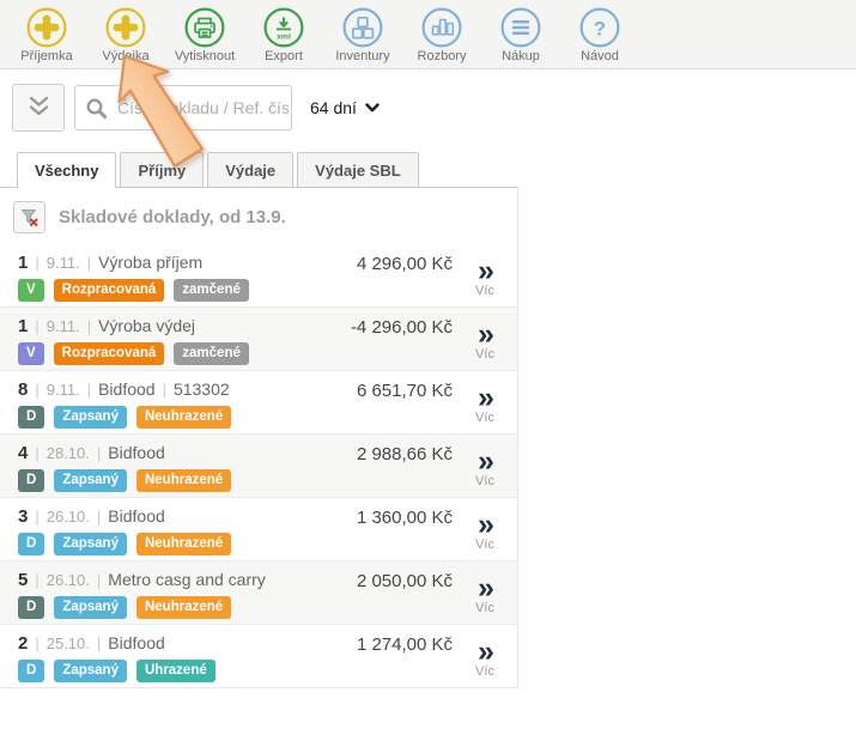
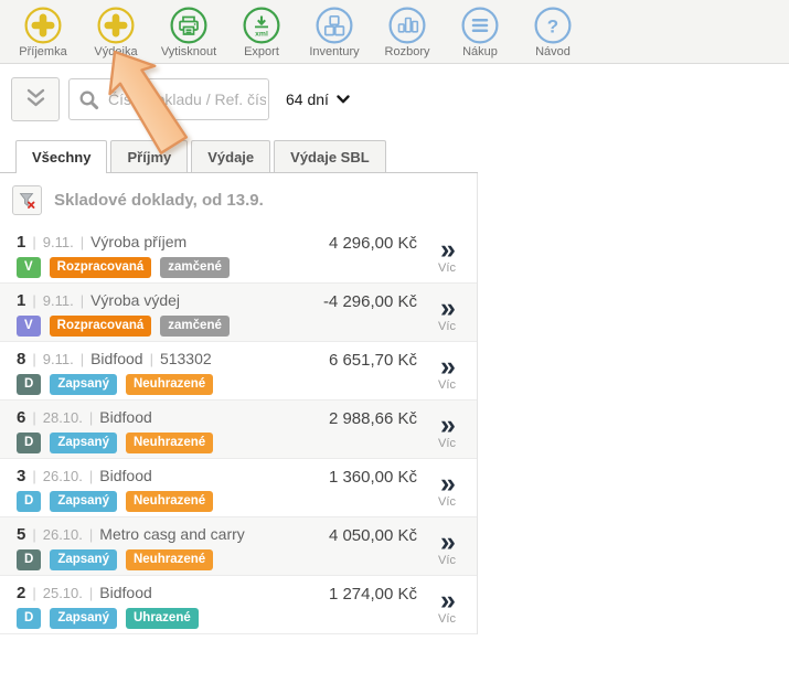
  Příjemka
  Výdjka
  Vytisknout
  Export
  Inventury
  Rozbory
  Nákup
  ?
  Návod
  64 dní
  Všechny
  Příjmy
  Výdaje
  Výdaje SBL
  Skladové doklady, od 13.9.
  1
  |
  9.11.
  |
  Výroba příjem
  V
  Rozpracovaná
  zamčené
  4 296,00 Kč
  »
  Víc
  1
  |
  9.11.
  |
  Výroba výdej
  V
  Rozpracovaná
  zamčené
  -4 296,00 Kč
  »
  Víc
  8
  |
  9.11.
  |
  Bidfood
  |
  513302
  D
  Zapsaný
  Neuhrazené
  6 651,70 Kč
  »
  Víc
- 4
+ 6
  |
  28.10.
  |
  Bidfood
  D
  Zapsaný
  Neuhrazené
  2 988,66 Kč
  »
  Víc
  3
  |
  26.10.
  |
  Bidfood
  D
  Zapsaný
  Neuhrazené
  1 360,00 Kč
  »
  Víc
  5
  |
  26.10.
  |
  Metro casg and carry
  D
  Zapsaný
  Neuhrazené
- 2 050,00 Kč
+ 4 050,00 Kč
  »
  Víc
  2
  |
  25.10.
  |
  Bidfood
  D
  Zapsaný
  Uhrazené
  1 274,00 Kč
  »
  Víc
